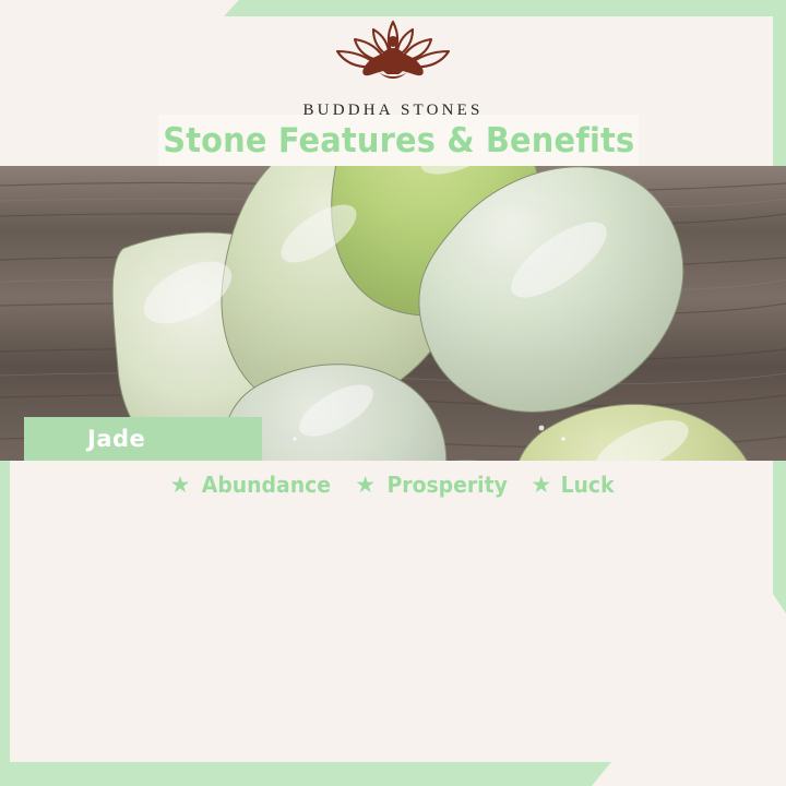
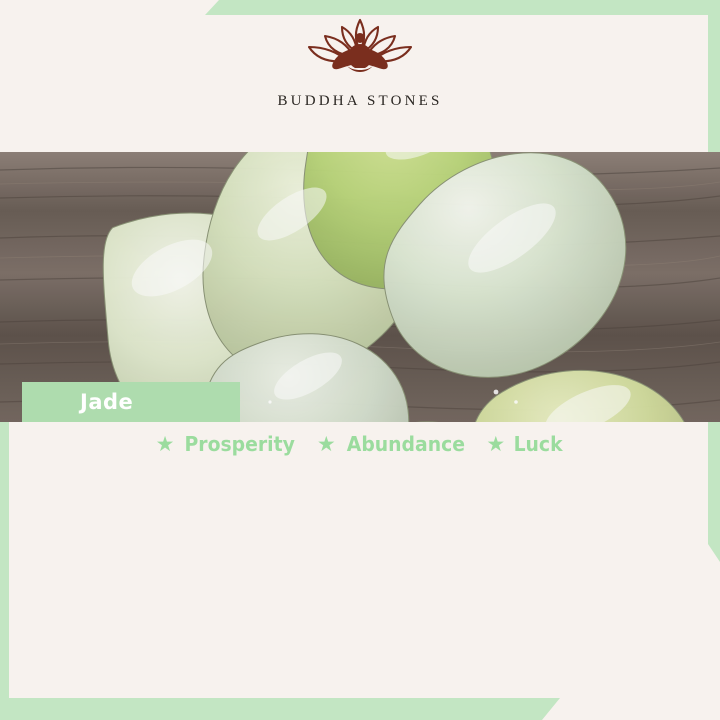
  BUDDHA STONES
- Stone Features & Benefits
  Jade
  ★
- Abundance
+ Prosperity
  ★
- Prosperity
+ Abundance
  ★
  Luck
